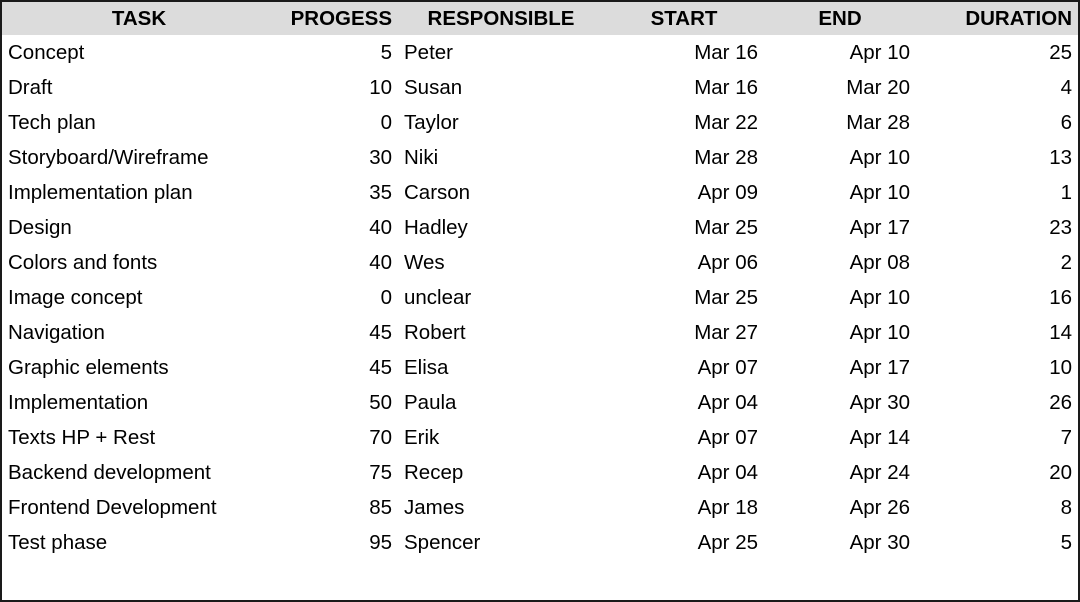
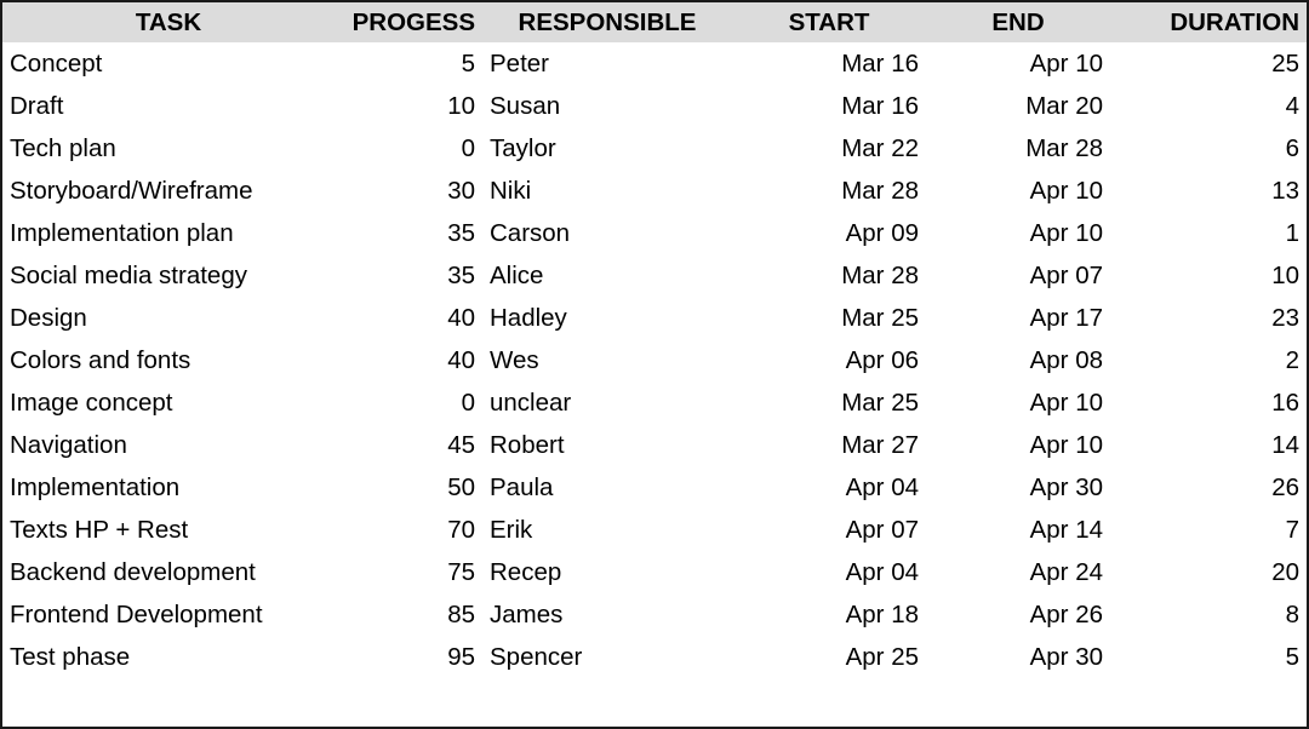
  TASK	PROGESS	RESPONSIBLE	START	END	DURATION
  Concept	5	Peter	Mar 16	Apr 10	25
  Draft	10	Susan	Mar 16	Mar 20	4
  Tech plan	0	Taylor	Mar 22	Mar 28	6
  Storyboard/Wireframe	30	Niki	Mar 28	Apr 10	13
  Implementation plan	35	Carson	Apr 09	Apr 10	1
+ Social media strategy	35	Alice	Mar 28	Apr 07	10
  Design	40	Hadley	Mar 25	Apr 17	23
  Colors and fonts	40	Wes	Apr 06	Apr 08	2
  Image concept	0	unclear	Mar 25	Apr 10	16
  Navigation	45	Robert	Mar 27	Apr 10	14
- Graphic elements	45	Elisa	Apr 07	Apr 17	10
  Implementation	50	Paula	Apr 04	Apr 30	26
  Texts HP + Rest	70	Erik	Apr 07	Apr 14	7
  Backend development	75	Recep	Apr 04	Apr 24	20
  Frontend Development	85	James	Apr 18	Apr 26	8
  Test phase	95	Spencer	Apr 25	Apr 30	5
